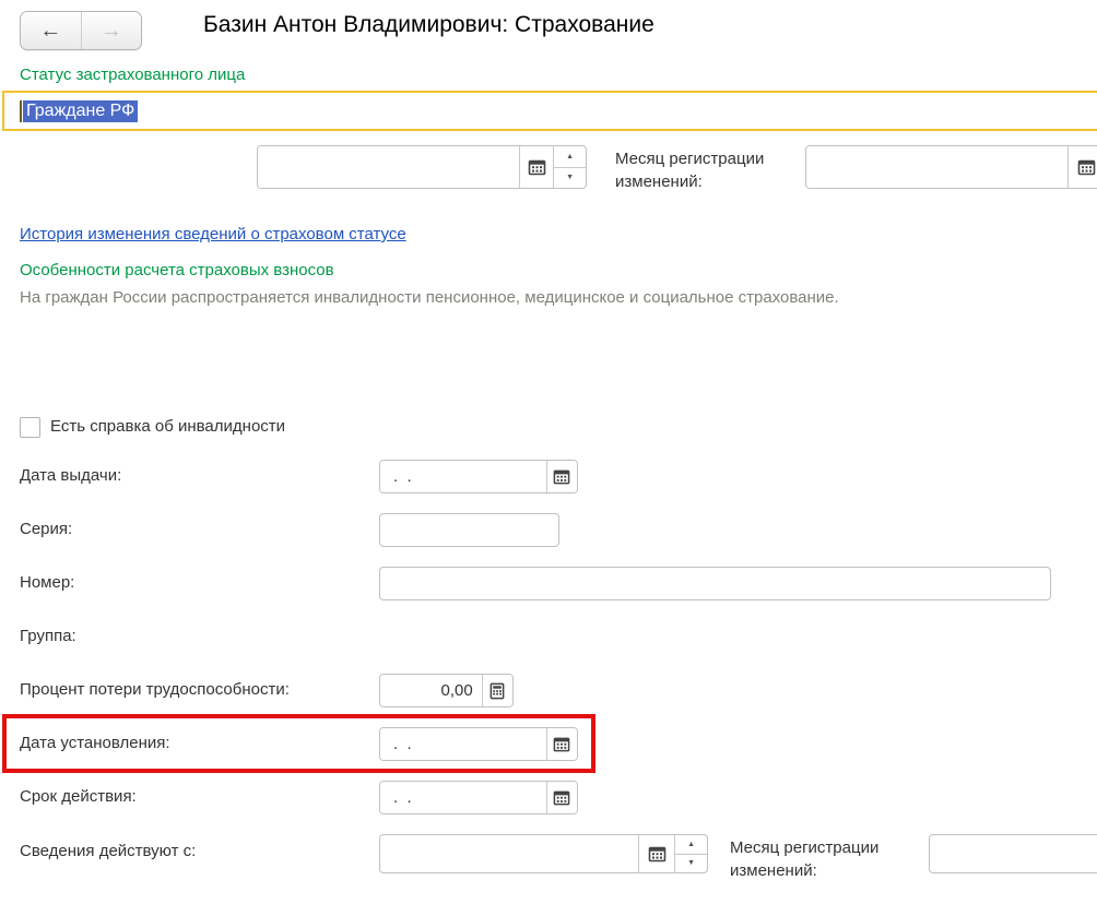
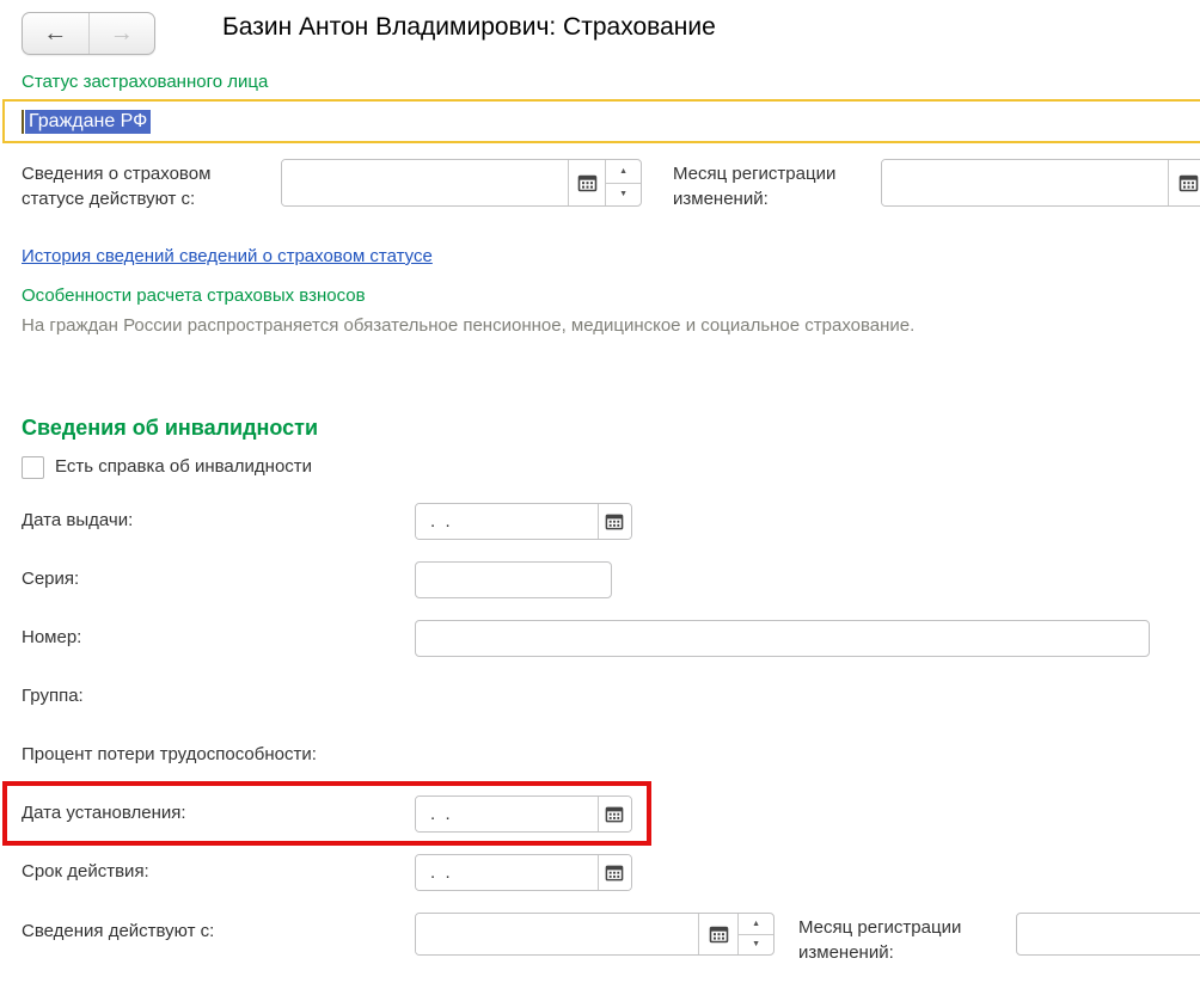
  ←
  →
  Базин Антон Владимирович: Страхование
  Статус застрахованного лица
  Граждане РФ
+ Сведения о страховом статусе действуют с:
  Месяц регистрации изменений:
- История изменения сведений о страховом статусе
+ История сведений сведений о страховом статусе
  Особенности расчета страховых взносов
- На граждан России распространяется инвалидности пенсионное, медицинское и социальное страхование.
+ На граждан России распространяется обязательное пенсионное, медицинское и социальное страхование.
+ Сведения об инвалидности
  Есть справка об инвалидности
  Дата выдачи:
  . .
  Серия:
  Номер:
  Группа:
  Процент потери трудоспособности:
- 0,00
  Дата установления:
  . .
  Срок действия:
  . .
  Сведения действуют с:
  Месяц регистрации изменений:
